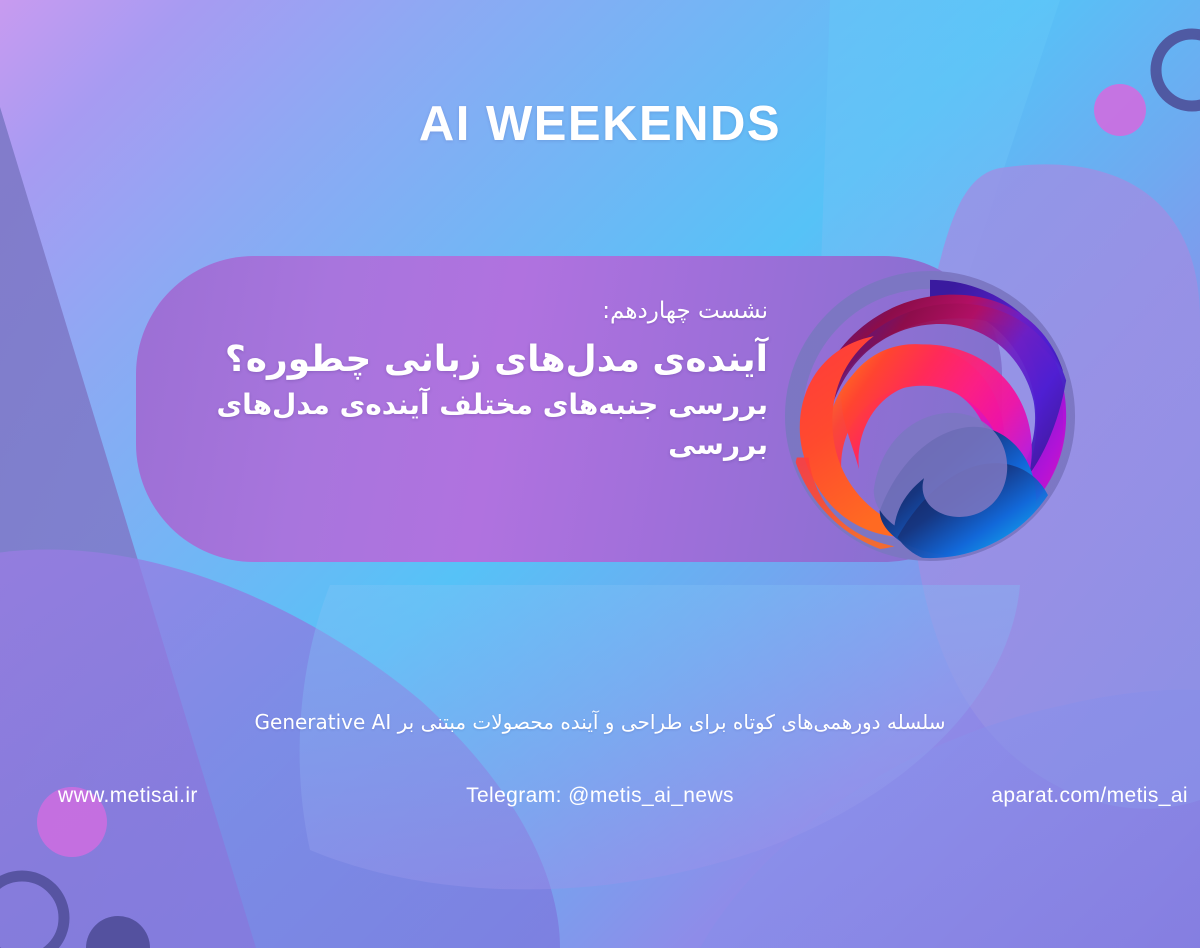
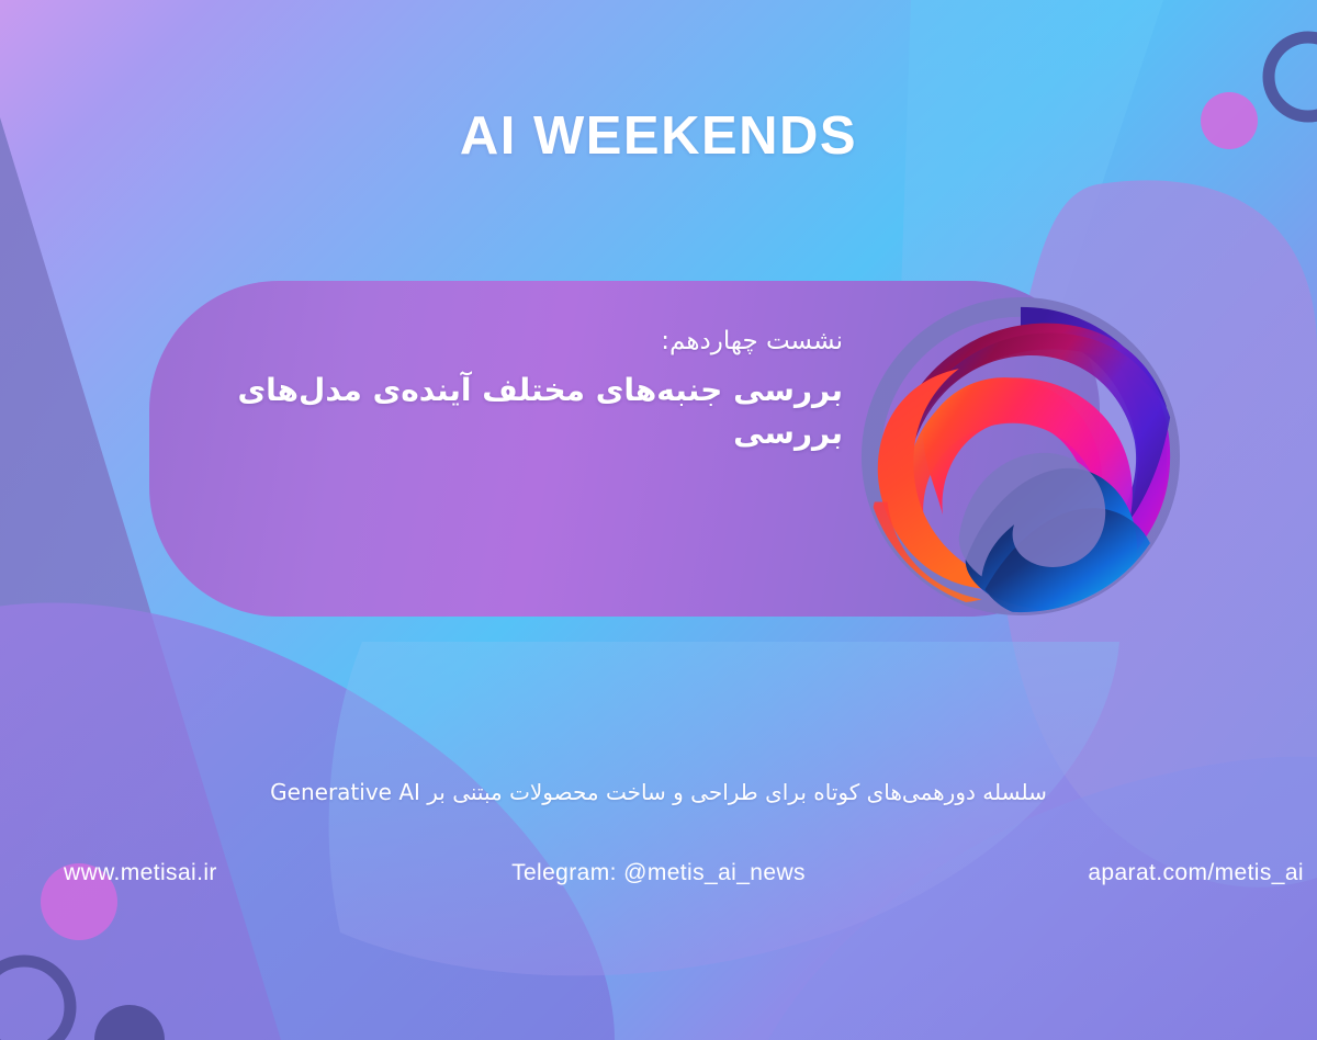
  AI WEEKENDS
  نشست چهاردهم:
- آینده‌ی مدل‌های زبانی چطوره؟
  بررسی جنبه‌های مختلف آینده‌ی مدل‌های بررسی
- سلسله دورهمی‌های کوتاه برای طراحی و آینده محصولات مبتنی بر Generative AI
+ سلسله دورهمی‌های کوتاه برای طراحی و ساخت محصولات مبتنی بر Generative AI
  www.metisai.ir
  Telegram: @metis_ai_news
  aparat.com/metis_ai
